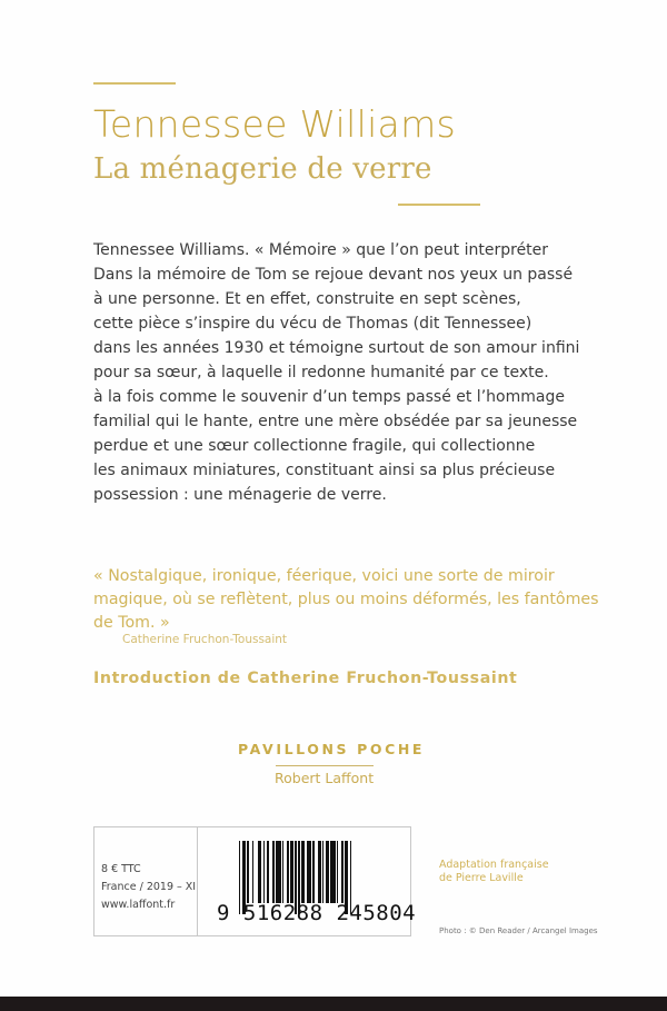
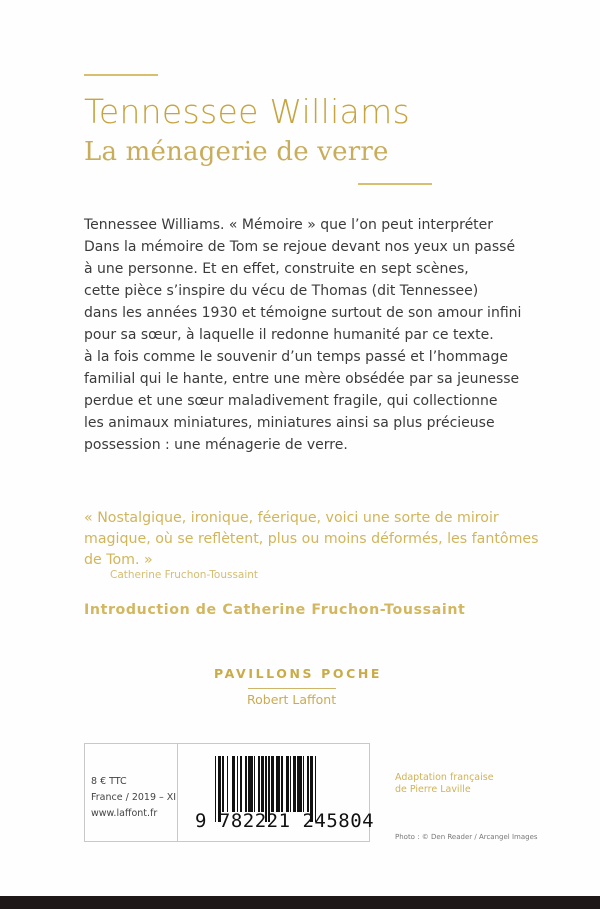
  Tennessee Williams
  La ménagerie de verre
  Tennessee Williams. « Mémoire » que l’on peut interpréter
  Dans la mémoire de Tom se rejoue devant nos yeux un passé
  à une personne. Et en effet, construite en sept scènes,
  cette pièce s’inspire du vécu de Thomas (dit Tennessee)
  dans les années 1930 et témoigne surtout de son amour infini
  pour sa sœur, à laquelle il redonne humanité par ce texte.
  à la fois comme le souvenir d’un temps passé et l’hommage
  familial qui le hante, entre une mère obsédée par sa jeunesse
- perdue et une sœur collectionne fragile, qui collectionne
+ perdue et une sœur maladivement fragile, qui collectionne
- les animaux miniatures, constituant ainsi sa plus précieuse
+ les animaux miniatures, miniatures ainsi sa plus précieuse
  possession : une ménagerie de verre.
  « Nostalgique, ironique, féerique, voici une sorte de miroir
  magique, où se reflètent, plus ou moins déformés, les fantômes
  de Tom. »
  Catherine Fruchon-Toussaint
  Introduction de Catherine Fruchon-Toussaint
  PAVILLONS POCHE
  Robert Laffont
  8 € TTC
  France / 2019 – XI
  www.laffont.fr
- 9 516288 245804
+ 9 782221 245804
  Adaptation française
  de Pierre Laville
  Photo : © Den Reader / Arcangel Images
